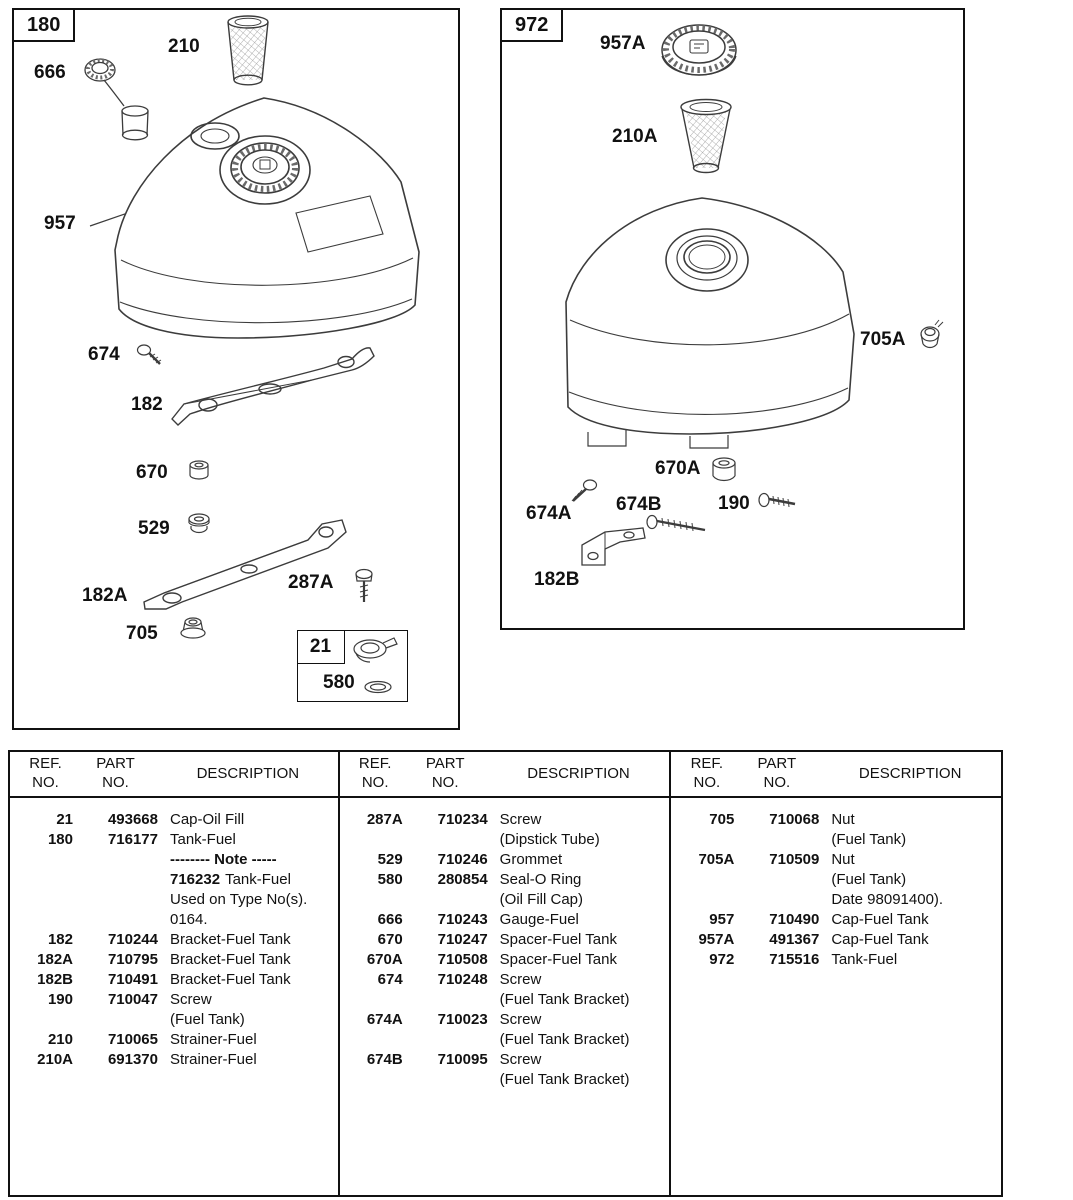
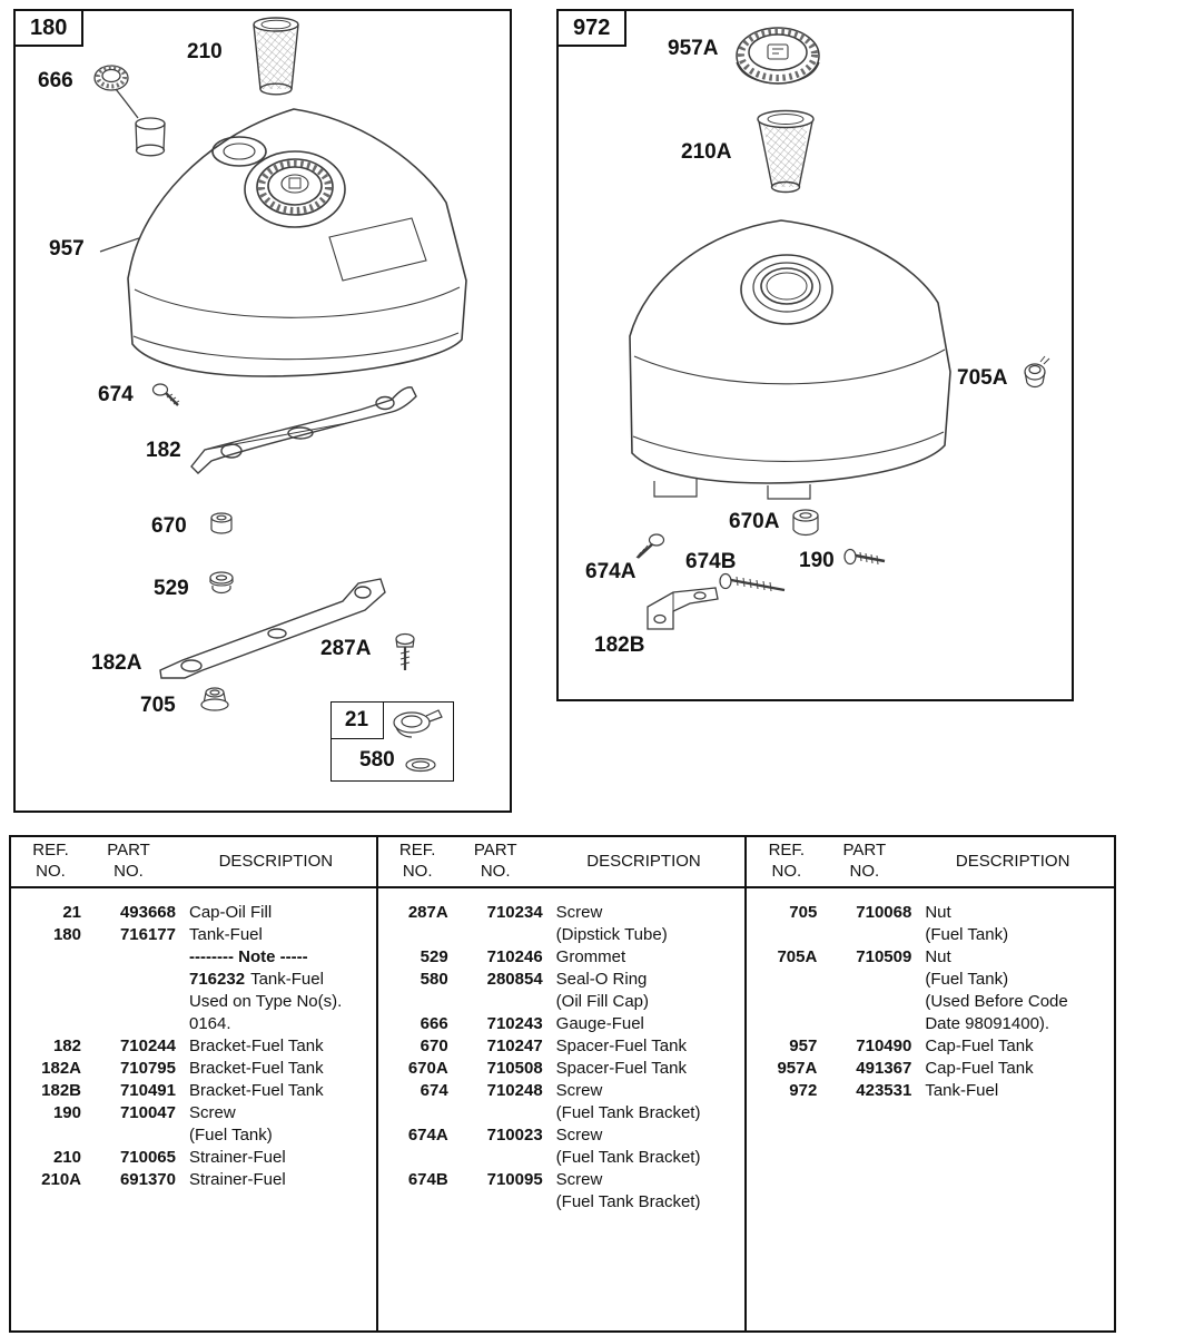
  180
  666
  210
  957
  674
  182
  670
  529
  182A
  287A
  705
  21
  580
  972
  957A
  210A
  705A
  670A
  674A
  674B
  190
  182B
  REF.
  NO.
  PART
  NO.
  DESCRIPTION
  21
  493668
  Cap-Oil Fill
  180
  716177
  Tank-Fuel
  -------- Note -----
  716232 Tank-Fuel
  Used on Type No(s).
  0164.
  182
  710244
  Bracket-Fuel Tank
  182A
  710795
  Bracket-Fuel Tank
  182B
  710491
  Bracket-Fuel Tank
  190
  710047
  Screw
  (Fuel Tank)
  210
  710065
  Strainer-Fuel
  210A
  691370
  Strainer-Fuel
  REF.
  NO.
  PART
  NO.
  DESCRIPTION
  287A
  710234
  Screw
  (Dipstick Tube)
  529
  710246
  Grommet
  580
  280854
  Seal-O Ring
  (Oil Fill Cap)
  666
  710243
  Gauge-Fuel
  670
  710247
  Spacer-Fuel Tank
  670A
  710508
  Spacer-Fuel Tank
  674
  710248
  Screw
  (Fuel Tank Bracket)
  674A
  710023
  Screw
  (Fuel Tank Bracket)
  674B
  710095
  Screw
  (Fuel Tank Bracket)
  REF.
  NO.
  PART
  NO.
  DESCRIPTION
  705
  710068
  Nut
  (Fuel Tank)
  705A
  710509
  Nut
  (Fuel Tank)
+ (Used Before Code
  Date 98091400).
  957
  710490
  Cap-Fuel Tank
  957A
  491367
  Cap-Fuel Tank
  972
- 715516
+ 423531
  Tank-Fuel
